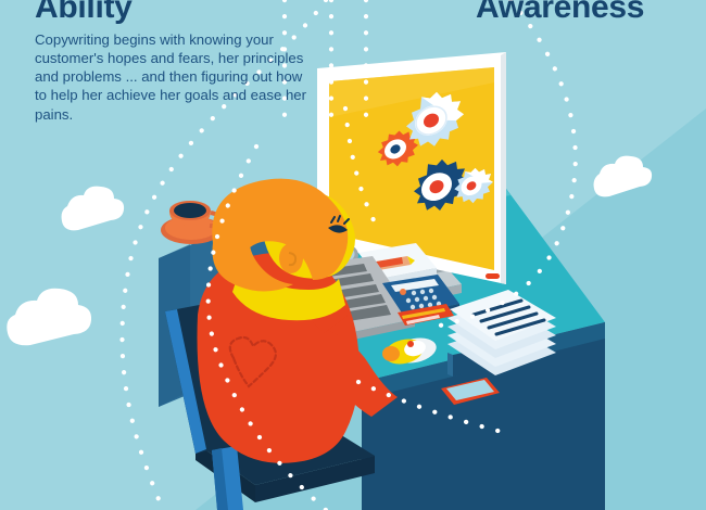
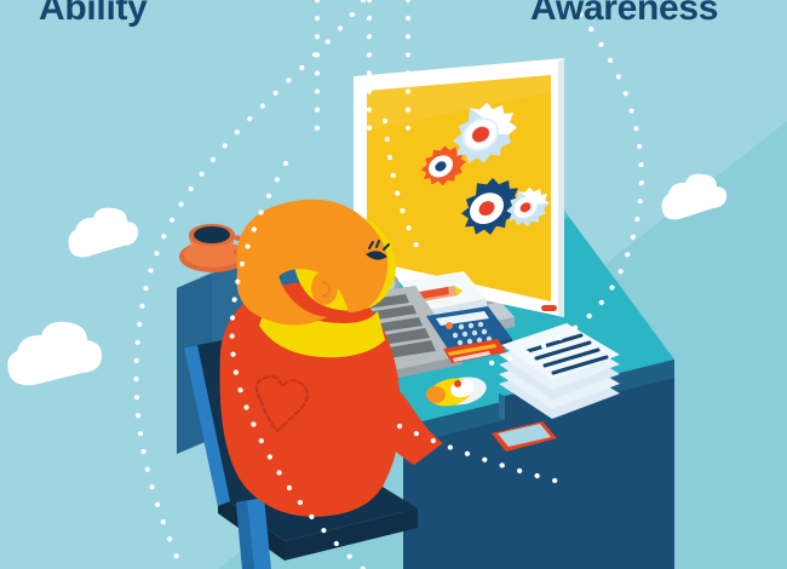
  Ability
- Copywriting begins with knowing your customer's hopes and fears, her principles and problems ... and then figuring out how to help her achieve her goals and ease her pains.
  Awareness
